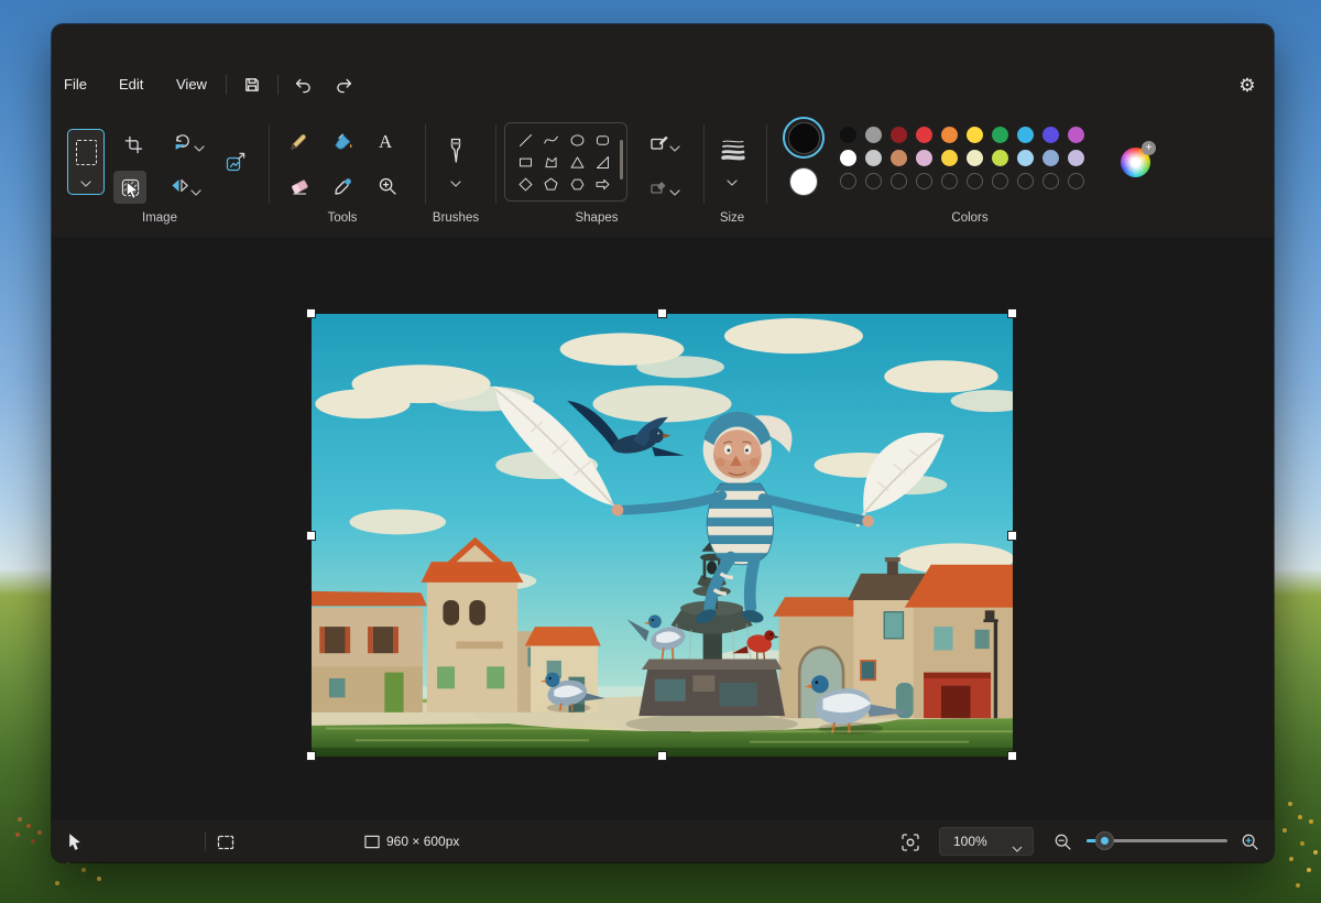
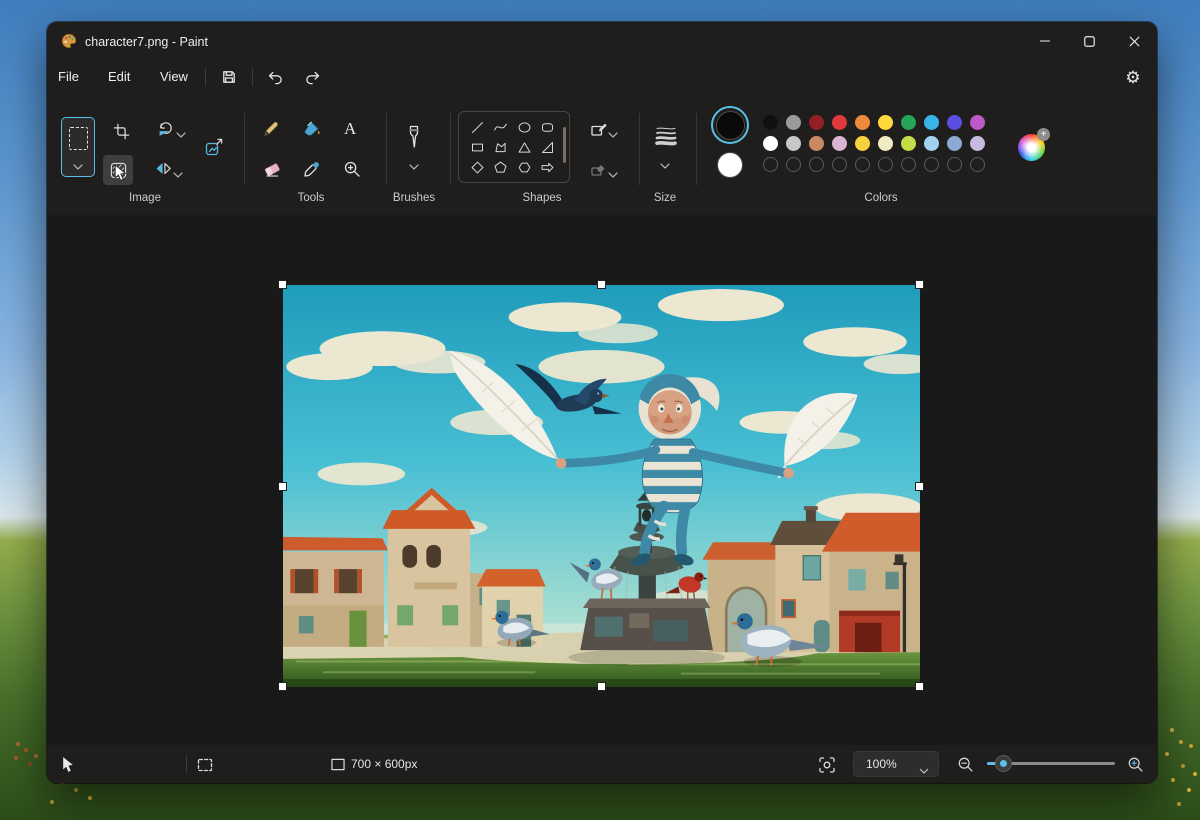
+ character7.png - Paint
  File
  Edit
  View
  ⚙
  Image
  A
  Tools
  Brushes
  Shapes
  Size
  +
  Colors
- 960 × 600px
+ 700 × 600px
  100%
